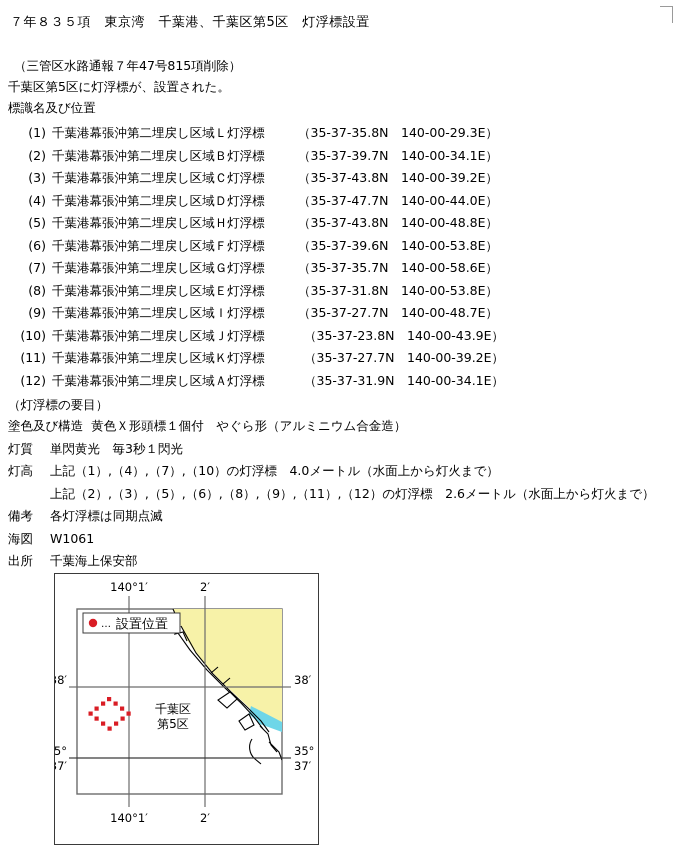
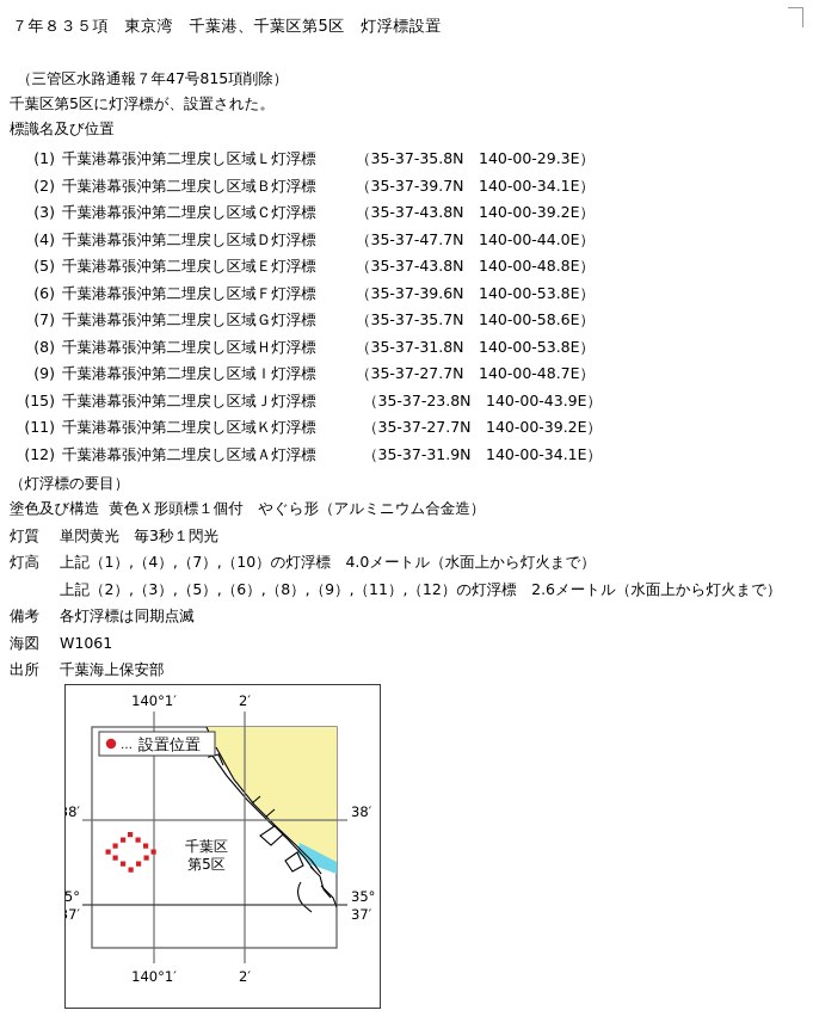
  ７年８３５項 東京湾 千葉港、千葉区第5区 灯浮標設置
  （三管区水路通報７年47号815項削除）
  千葉区第5区に灯浮標が、設置された。
  標識名及び位置
  (1)
  千葉港幕張沖第二埋戻し区域Ｌ灯浮標
  （35-37-35.8N 140-00-29.3E）
  (2)
  千葉港幕張沖第二埋戻し区域Ｂ灯浮標
  （35-37-39.7N 140-00-34.1E）
  (3)
  千葉港幕張沖第二埋戻し区域Ｃ灯浮標
  （35-37-43.8N 140-00-39.2E）
  (4)
  千葉港幕張沖第二埋戻し区域Ｄ灯浮標
  （35-37-47.7N 140-00-44.0E）
  (5)
- 千葉港幕張沖第二埋戻し区域Ｈ灯浮標
+ 千葉港幕張沖第二埋戻し区域Ｅ灯浮標
  （35-37-43.8N 140-00-48.8E）
  (6)
  千葉港幕張沖第二埋戻し区域Ｆ灯浮標
  （35-37-39.6N 140-00-53.8E）
  (7)
  千葉港幕張沖第二埋戻し区域Ｇ灯浮標
  （35-37-35.7N 140-00-58.6E）
  (8)
- 千葉港幕張沖第二埋戻し区域Ｅ灯浮標
+ 千葉港幕張沖第二埋戻し区域Ｈ灯浮標
  （35-37-31.8N 140-00-53.8E）
  (9)
  千葉港幕張沖第二埋戻し区域Ｉ灯浮標
  （35-37-27.7N 140-00-48.7E）
- (10)
+ (15)
  千葉港幕張沖第二埋戻し区域Ｊ灯浮標
  （35-37-23.8N 140-00-43.9E）
  (11)
  千葉港幕張沖第二埋戻し区域Ｋ灯浮標
  （35-37-27.7N 140-00-39.2E）
  (12)
  千葉港幕張沖第二埋戻し区域Ａ灯浮標
  （35-37-31.9N 140-00-34.1E）
  （灯浮標の要目）
  塗色及び構造
  黄色Ｘ形頭標１個付 やぐら形（アルミニウム合金造）
  灯質
  単閃黄光 毎3秒１閃光
  灯高
  上記（1）,（4）,（7）,（10）の灯浮標 4.0メートル（水面上から灯火まで）
  上記（2）,（3）,（5）,（6）,（8）,（9）,（11）,（12）の灯浮標 2.6メートル（水面上から灯火まで）
  備考
  各灯浮標は同期点滅
  海図
  W1061
  出所
  千葉海上保安部
  …
  設置位置
  千葉区
  第5区
  140°1′
  2′
  140°1′
  2′
  38′
  35°
  37′
